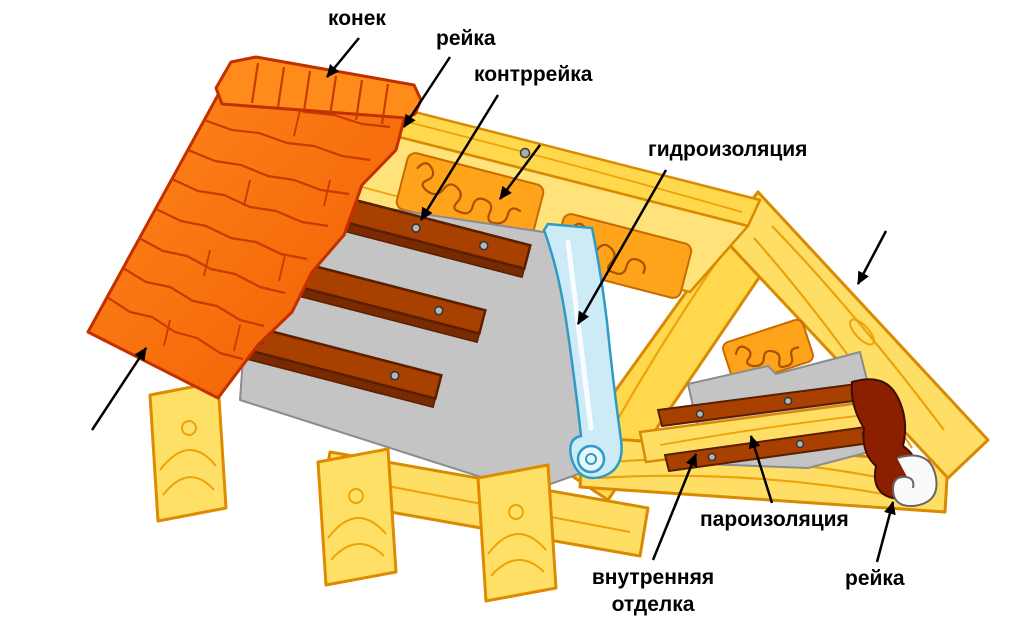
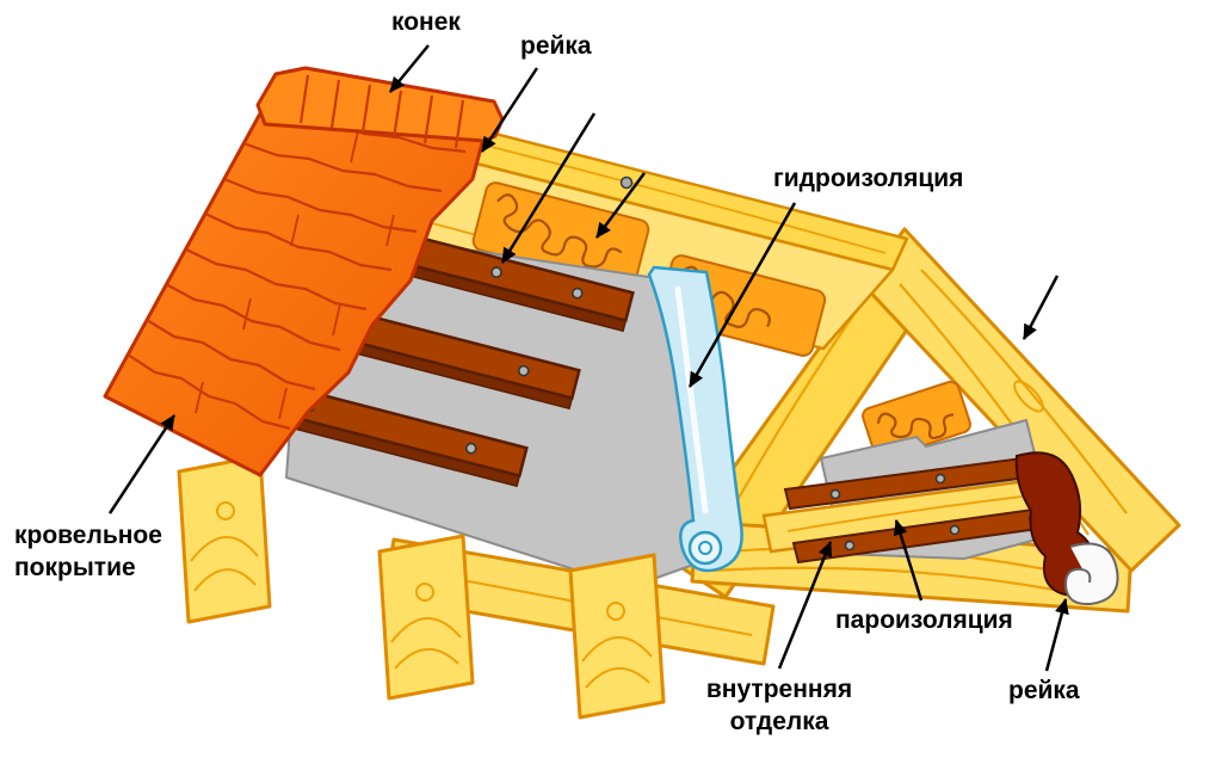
  конек
  рейка
- контррейка
  гидроизоляция
+ кровельное
+ покрытие
  пароизоляция
  внутренняя
  отделка
  рейка
